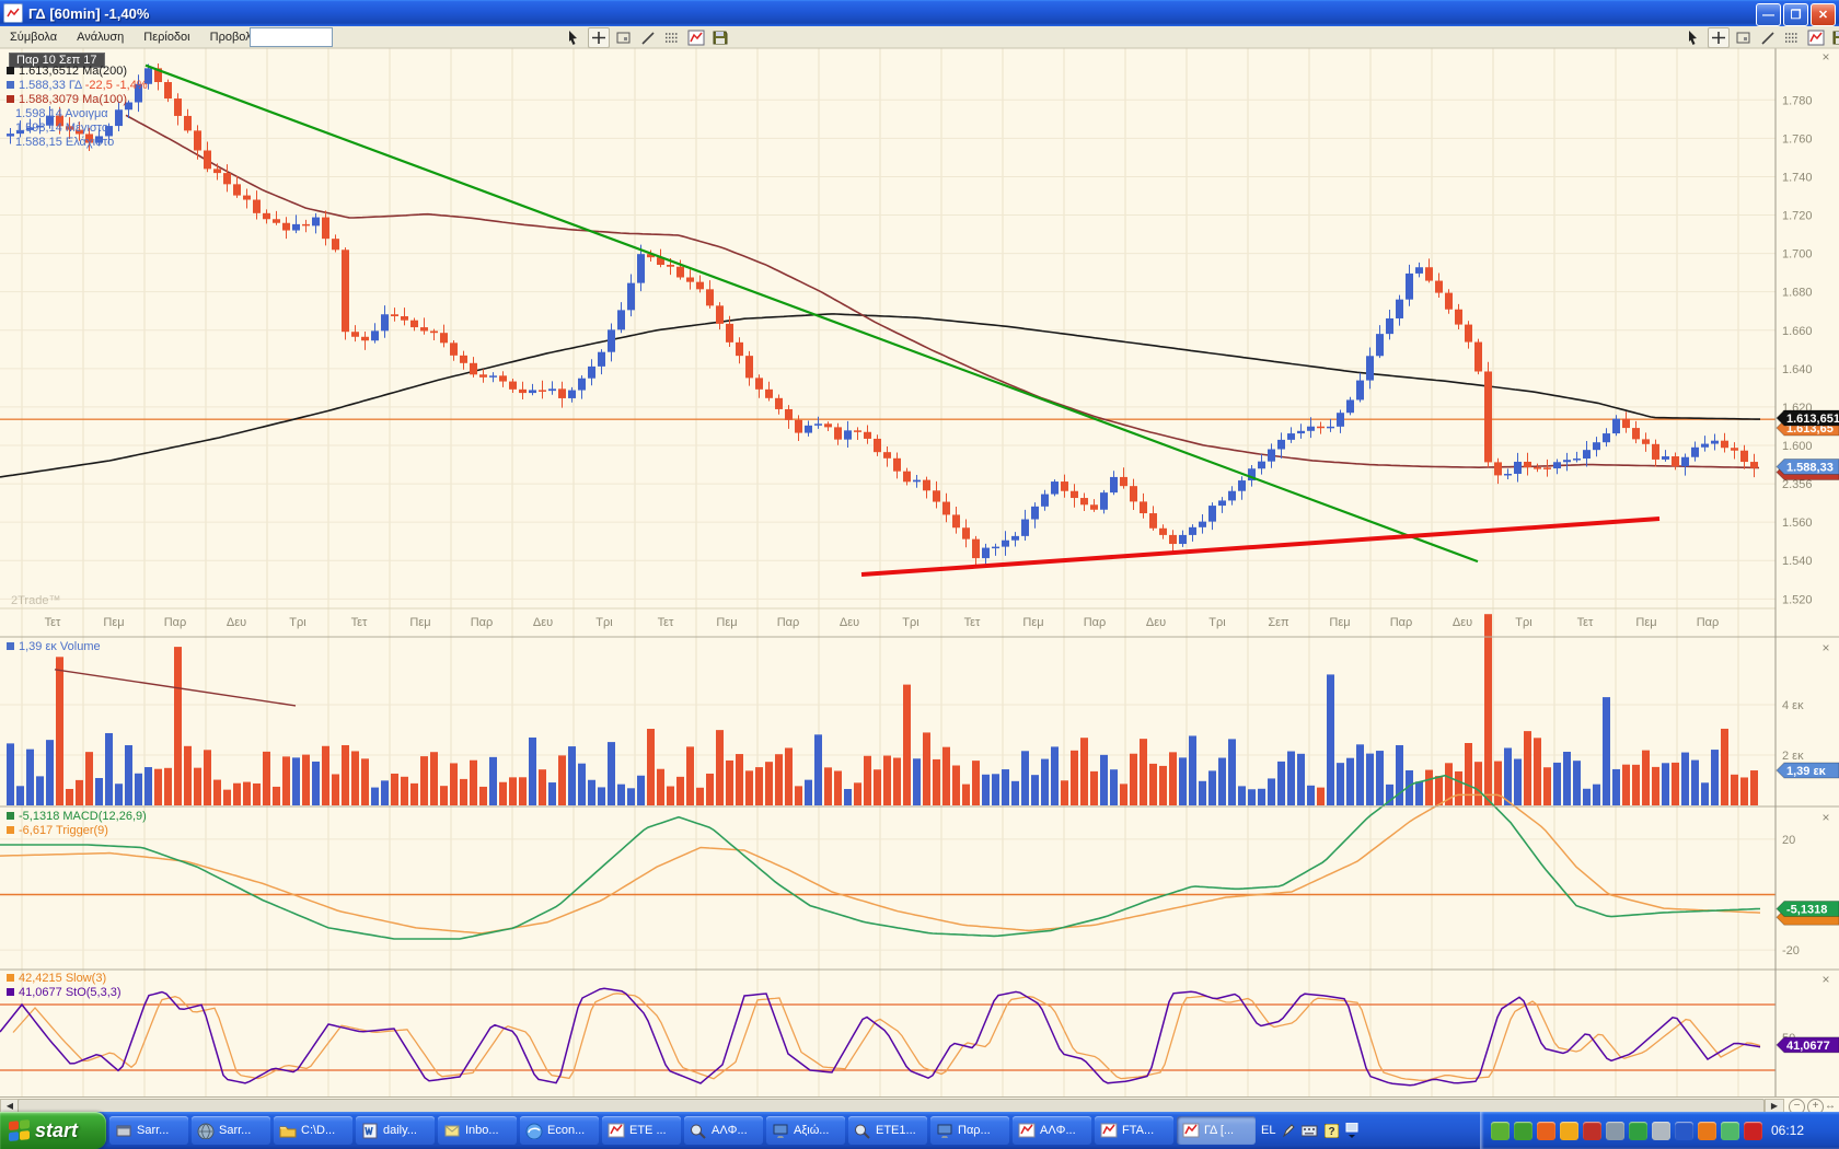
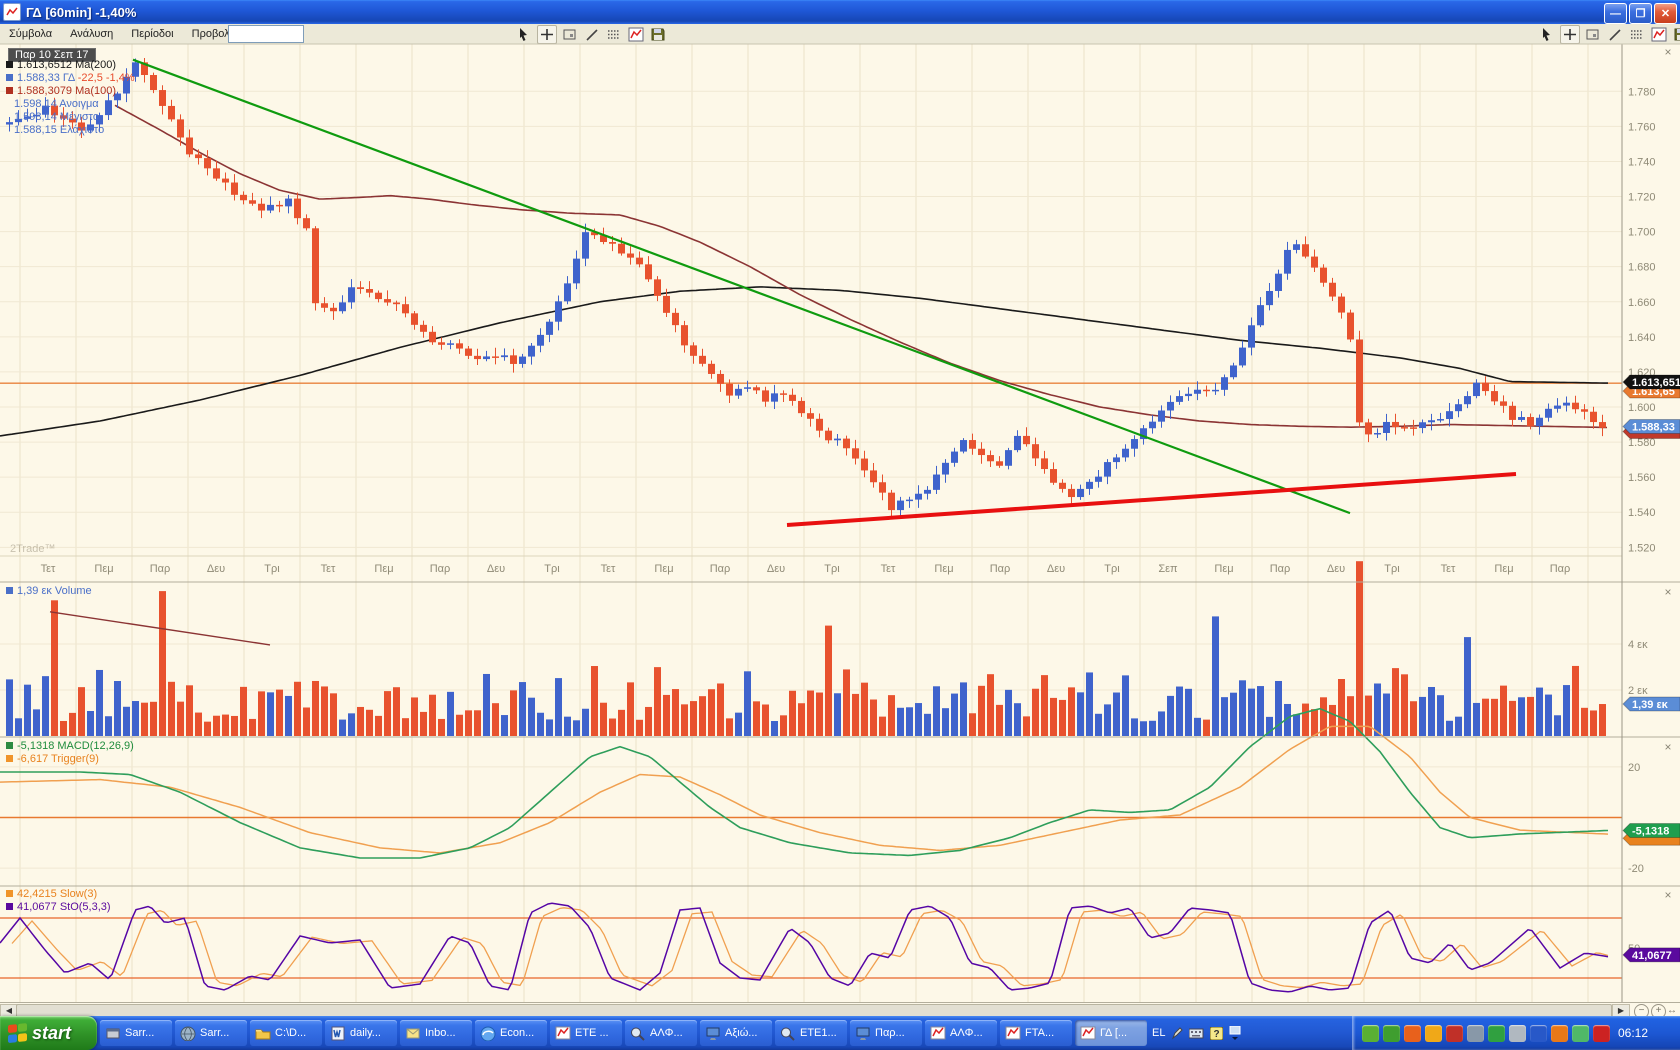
  ΓΔ [60min] -1,40%
  —
  ❐
  ✕
  Σύμβολα Ανάλυση Περίοδοι Προβολ
  1.780
  1.760
  1.740
  1.720
  1.700
  1.680
  1.660
  1.640
  1.620
  1.600
- 2.356
+ 1.580
  1.560
  1.540
  1.520
  4 εκ
  2 εκ
  20
  -20
  Τετ
  Πεμ
  Παρ
  Δευ
  Τρι
  Τετ
  Πεμ
  Παρ
  Δευ
  Τρι
  Τετ
  Πεμ
  Παρ
  Δευ
  Τρι
  Τετ
  Πεμ
  Παρ
  Δευ
  Τρι
  Σεπ
  Πεμ
  Παρ
  Δευ
  Τρι
  Τετ
  Πεμ
  Παρ
  1.613,65
  1.613,651
  1.588,33
  1,39 εκ
  -5,1318
  41,0677
  Παρ 10 Σεπ 17
  1.613,6512 Ma(200)
  1.588,33 ΓΔ -22,5 -1,4%
  1.588,3079 Ma(100)
  1.598,14 Ανοιγμα
  1.598,14 Μέγιστο
  1.588,15 Ελάχιστο
  2Trade™
  1,39 εκ Volume
  -5,1318 MACD(12,26,9)
  -6,617 Trigger(9)
  42,4215 Slow(3)
  41,0677 StO(5,3,3)
  ×
  ×
  ×
  ×
  ◀
  ▶
  −
  +
  ↔
  start
  Sarr...
  Sarr...
  C:\D...
  daily...
  Inbo...
  Econ...
  ΕΤΕ ...
  ΑΛΦ...
  Αξιώ...
  ΕΤΕ1...
  Παρ...
  ΑΛΦ...
  FTA...
  ΓΔ [...
  EL
  ?
  06:12
